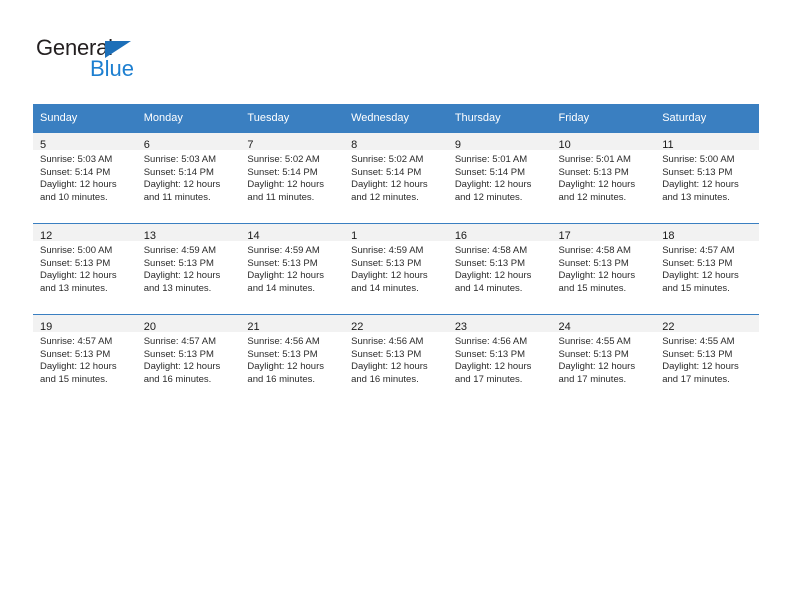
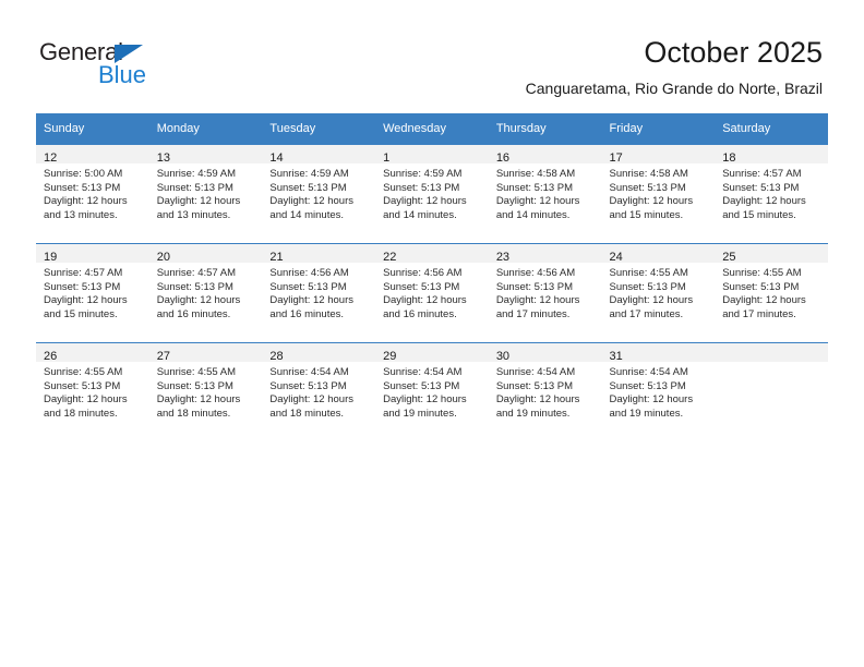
  General
  Blue
+ October 2025
+ Canguaretama, Rio Grande do Norte, Brazil
  Sunday	Monday	Tuesday	Wednesday	Thursday	Friday	Saturday
- 5Sunrise: 5:03 AMSunset: 5:14 PMDaylight: 12 hours and 10 minutes.	6Sunrise: 5:03 AMSunset: 5:14 PMDaylight: 12 hours and 11 minutes.	7Sunrise: 5:02 AMSunset: 5:14 PMDaylight: 12 hours and 11 minutes.	8Sunrise: 5:02 AMSunset: 5:14 PMDaylight: 12 hours and 12 minutes.	9Sunrise: 5:01 AMSunset: 5:14 PMDaylight: 12 hours and 12 minutes.	10Sunrise: 5:01 AMSunset: 5:13 PMDaylight: 12 hours and 12 minutes.	11Sunrise: 5:00 AMSunset: 5:13 PMDaylight: 12 hours and 13 minutes.
  12Sunrise: 5:00 AMSunset: 5:13 PMDaylight: 12 hours and 13 minutes.	13Sunrise: 4:59 AMSunset: 5:13 PMDaylight: 12 hours and 13 minutes.	14Sunrise: 4:59 AMSunset: 5:13 PMDaylight: 12 hours and 14 minutes.	1Sunrise: 4:59 AMSunset: 5:13 PMDaylight: 12 hours and 14 minutes.	16Sunrise: 4:58 AMSunset: 5:13 PMDaylight: 12 hours and 14 minutes.	17Sunrise: 4:58 AMSunset: 5:13 PMDaylight: 12 hours and 15 minutes.	18Sunrise: 4:57 AMSunset: 5:13 PMDaylight: 12 hours and 15 minutes.
- 19Sunrise: 4:57 AMSunset: 5:13 PMDaylight: 12 hours and 15 minutes.	20Sunrise: 4:57 AMSunset: 5:13 PMDaylight: 12 hours and 16 minutes.	21Sunrise: 4:56 AMSunset: 5:13 PMDaylight: 12 hours and 16 minutes.	22Sunrise: 4:56 AMSunset: 5:13 PMDaylight: 12 hours and 16 minutes.	23Sunrise: 4:56 AMSunset: 5:13 PMDaylight: 12 hours and 17 minutes.	24Sunrise: 4:55 AMSunset: 5:13 PMDaylight: 12 hours and 17 minutes.	22Sunrise: 4:55 AMSunset: 5:13 PMDaylight: 12 hours and 17 minutes.
+ 19Sunrise: 4:57 AMSunset: 5:13 PMDaylight: 12 hours and 15 minutes.	20Sunrise: 4:57 AMSunset: 5:13 PMDaylight: 12 hours and 16 minutes.	21Sunrise: 4:56 AMSunset: 5:13 PMDaylight: 12 hours and 16 minutes.	22Sunrise: 4:56 AMSunset: 5:13 PMDaylight: 12 hours and 16 minutes.	23Sunrise: 4:56 AMSunset: 5:13 PMDaylight: 12 hours and 17 minutes.	24Sunrise: 4:55 AMSunset: 5:13 PMDaylight: 12 hours and 17 minutes.	25Sunrise: 4:55 AMSunset: 5:13 PMDaylight: 12 hours and 17 minutes.
+ 26Sunrise: 4:55 AMSunset: 5:13 PMDaylight: 12 hours and 18 minutes.	27Sunrise: 4:55 AMSunset: 5:13 PMDaylight: 12 hours and 18 minutes.	28Sunrise: 4:54 AMSunset: 5:13 PMDaylight: 12 hours and 18 minutes.	29Sunrise: 4:54 AMSunset: 5:13 PMDaylight: 12 hours and 19 minutes.	30Sunrise: 4:54 AMSunset: 5:13 PMDaylight: 12 hours and 19 minutes.	31Sunrise: 4:54 AMSunset: 5:13 PMDaylight: 12 hours and 19 minutes.
